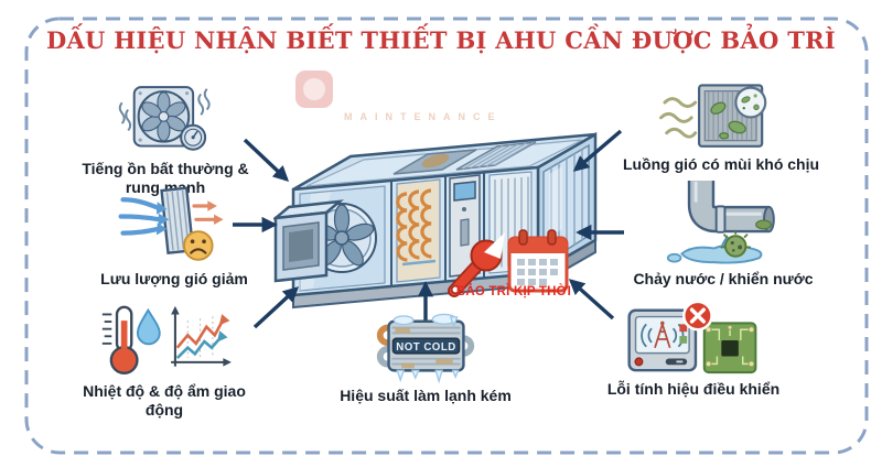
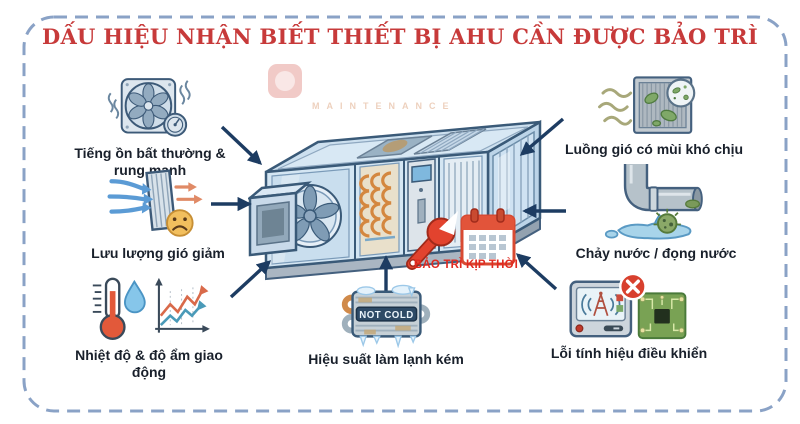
  MAINTENANCE
  DẤU HIỆU NHẬN BIẾT THIẾT BỊ AHU CẦN ĐƯỢC BẢO TRÌ
  Tiếng ồn bất thường & rung mnh
  Lưu lượng gió giảm
  Nhiệt độ & độ ẩm giao động
  Luồng gió có mùi khó chịu
- Chảy nước / khiển nước
+ Chảy nước / đọng nước
  Lỗi tính hiệu điều khiển
  NOT COLD
  Hiệu suất làm lạnh kém
  BẢO TRÌ KỊP THỜI
